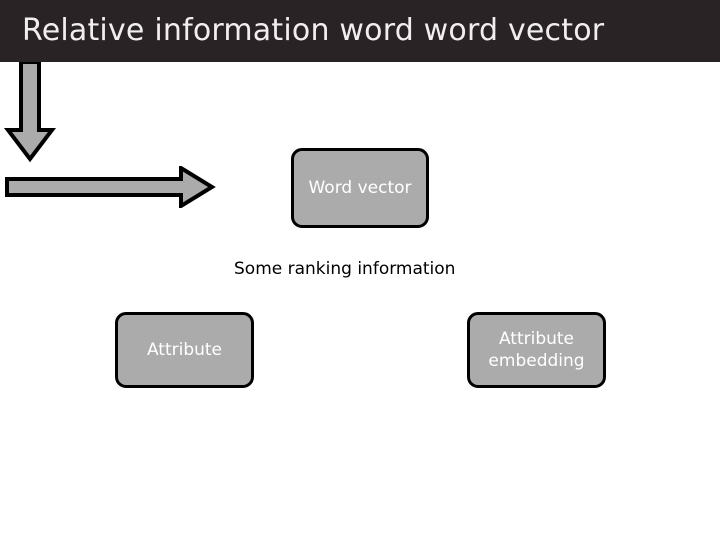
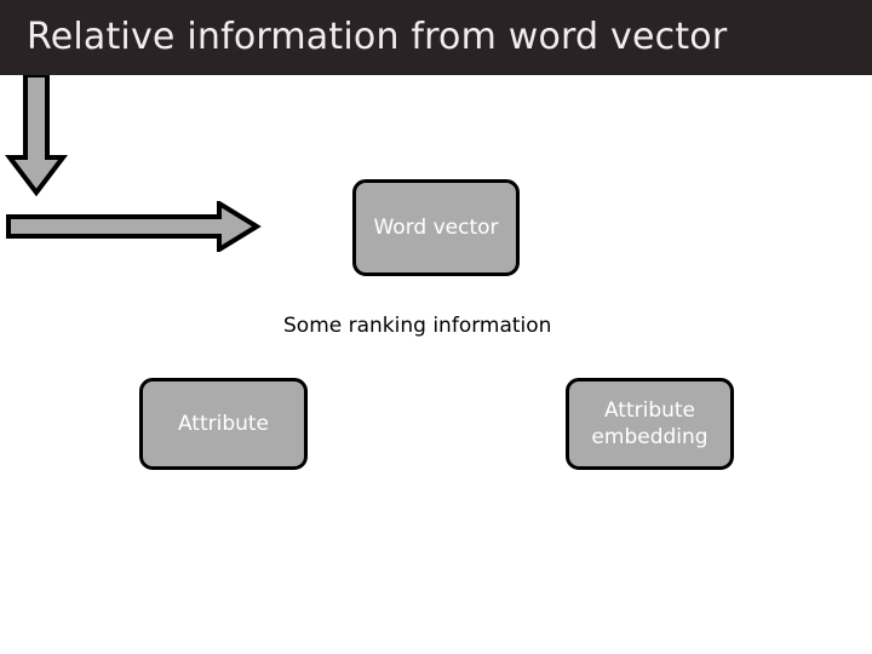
- Relative information word word vector
+ Relative information from word vector
  Word vector
  Some ranking information
  Attribute
  Attribute
  embedding
